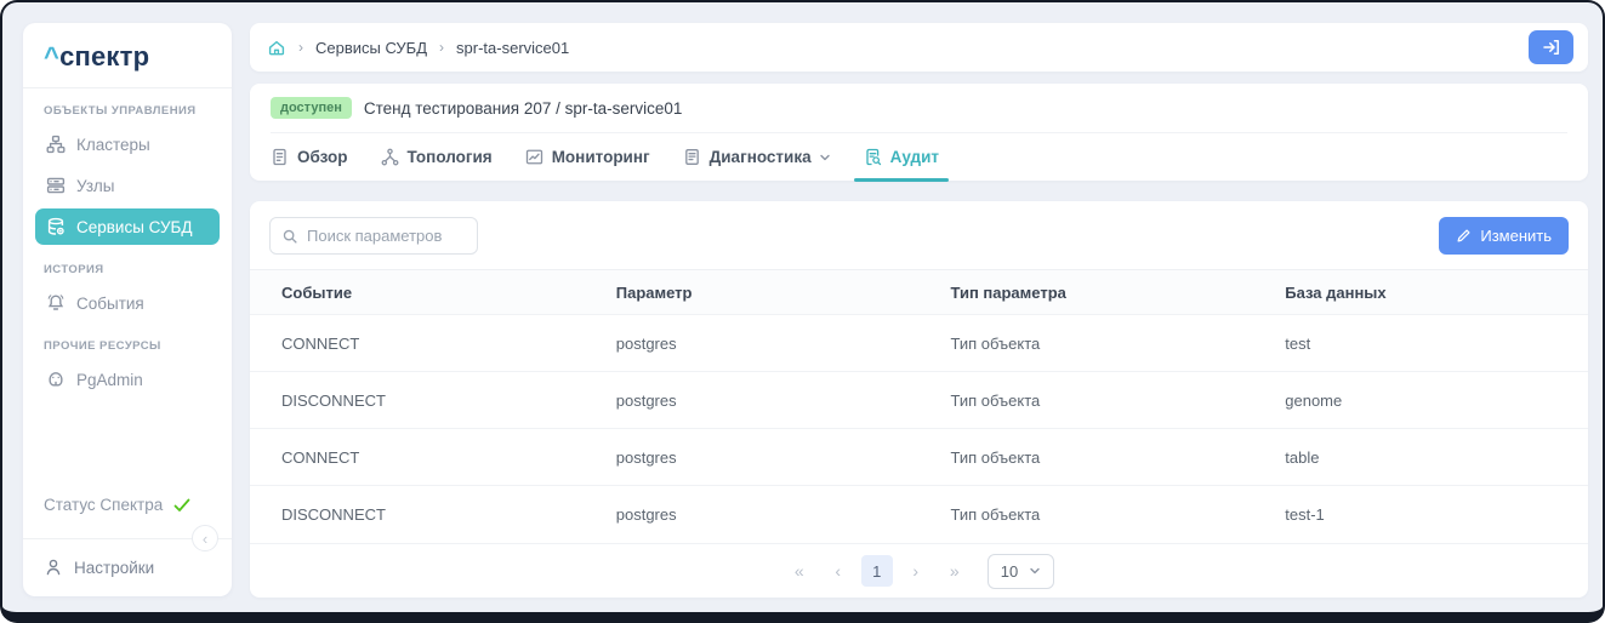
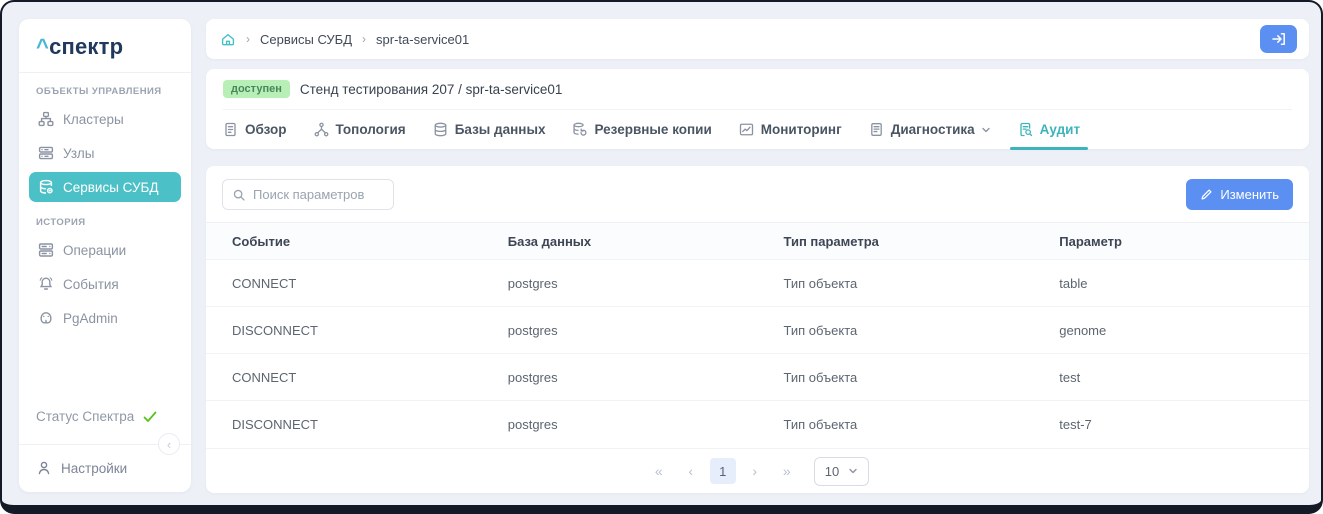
  ^спектр
  ОБЪЕКТЫ УПРАВЛЕНИЯ
  Кластеры
  Узлы
  Сервисы СУБД
  ИСТОРИЯ
+ Операции
  События
- ПРОЧИЕ РЕСУРСЫ
  PgAdmin
  Статус Спектра
  ‹
  Настройки
  ›
  Сервисы СУБД
  ›
  spr-ta-service01
  доступен
  Стенд тестирования 207 / spr-ta-service01
  Обзор
  Топология
+ Базы данных
+ Резервные копии
  Мониторинг
  Диагностика
  Аудит
  Поиск параметров
  Изменить
  Событие
- Параметр
+ База данных
  Тип параметра
- База данных
+ Параметр
  CONNECT
  postgres
  Тип объекта
- test
+ table
  DISCONNECT
  postgres
  Тип объекта
  genome
  CONNECT
  postgres
  Тип объекта
- table
+ test
  DISCONNECT
  postgres
  Тип объекта
- test-1
+ test-7
  «
  ‹
  1
  ›
  »
  10
